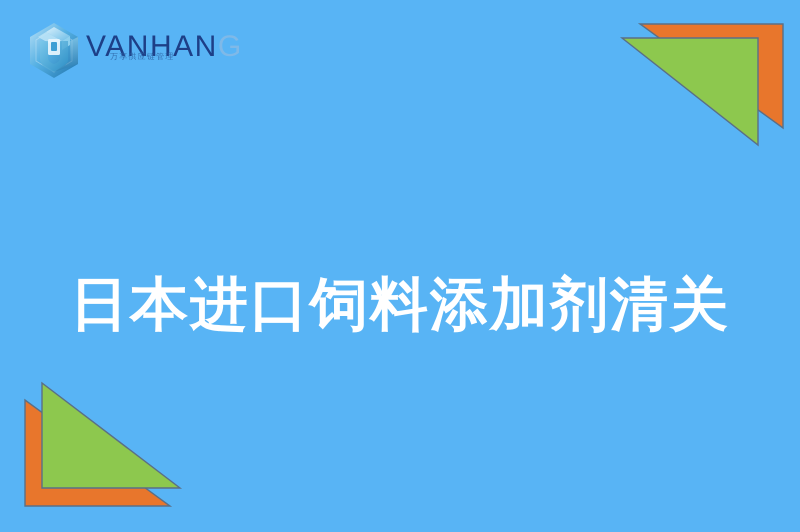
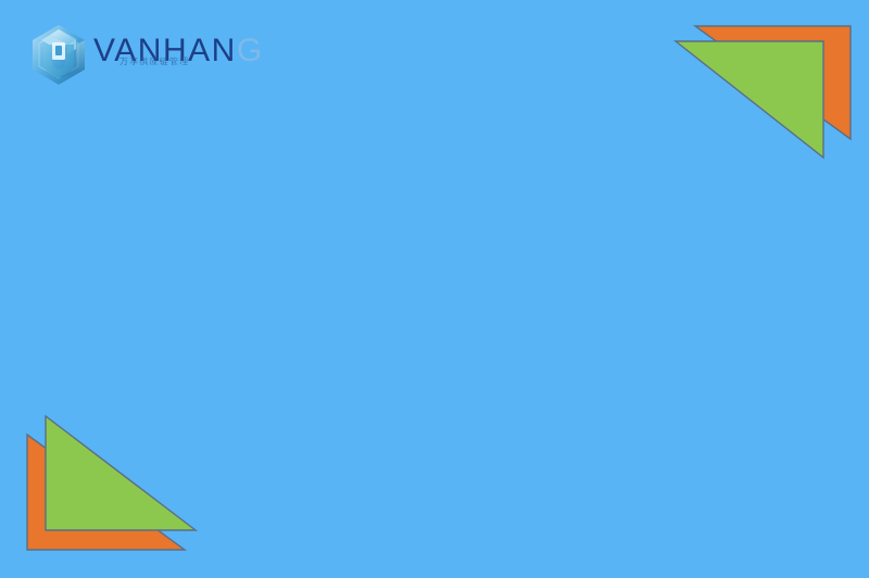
  VANHANG
  万享供应链管理
- 日本进口饲料添加剂清关
